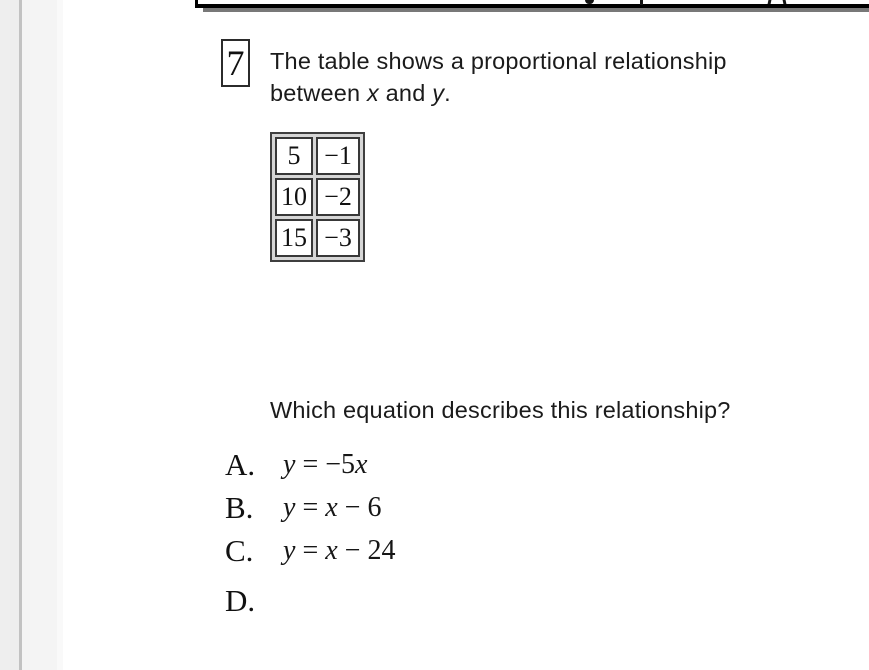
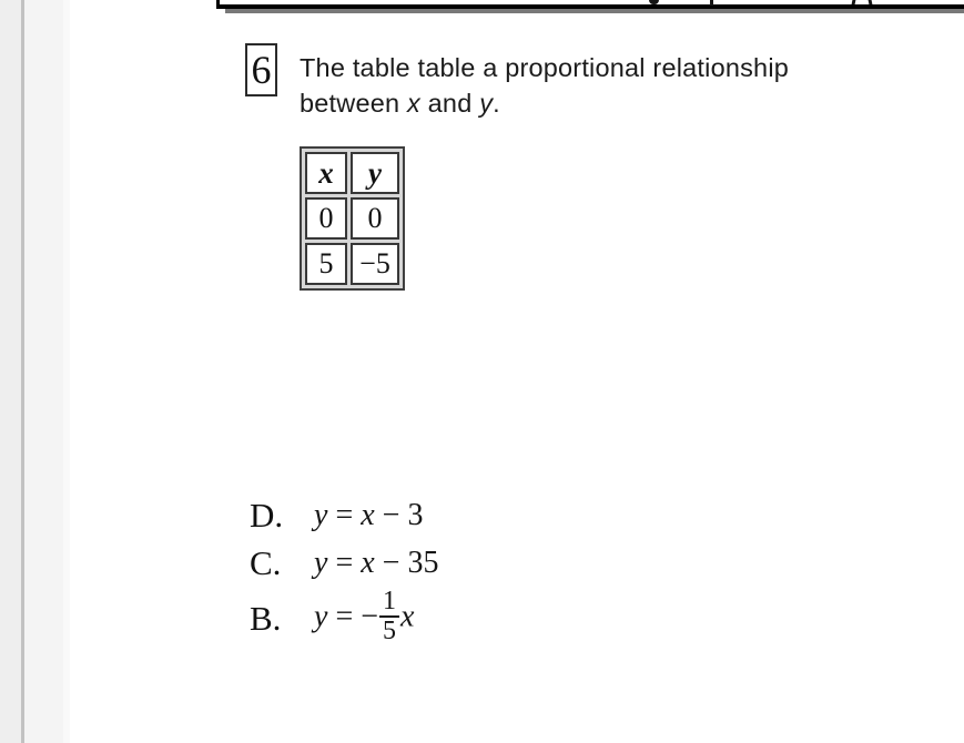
- 7
+ 6
- The table shows a proportional relationship
+ The table table a proportional relationship
  between x and y.
+ x	y
+ 0	0
- 5	−1
+ 5	−5
- 10	−2
- 15	−3
- Which equation describes this relationship?
- A.
- y = −5x
- B.
+ D.
- y = x − 6
+ y = x − 3
  C.
- y = x − 24
+ y = x − 35
- D.
+ B.
+ y = −
+ 1
+ 5
+ x
